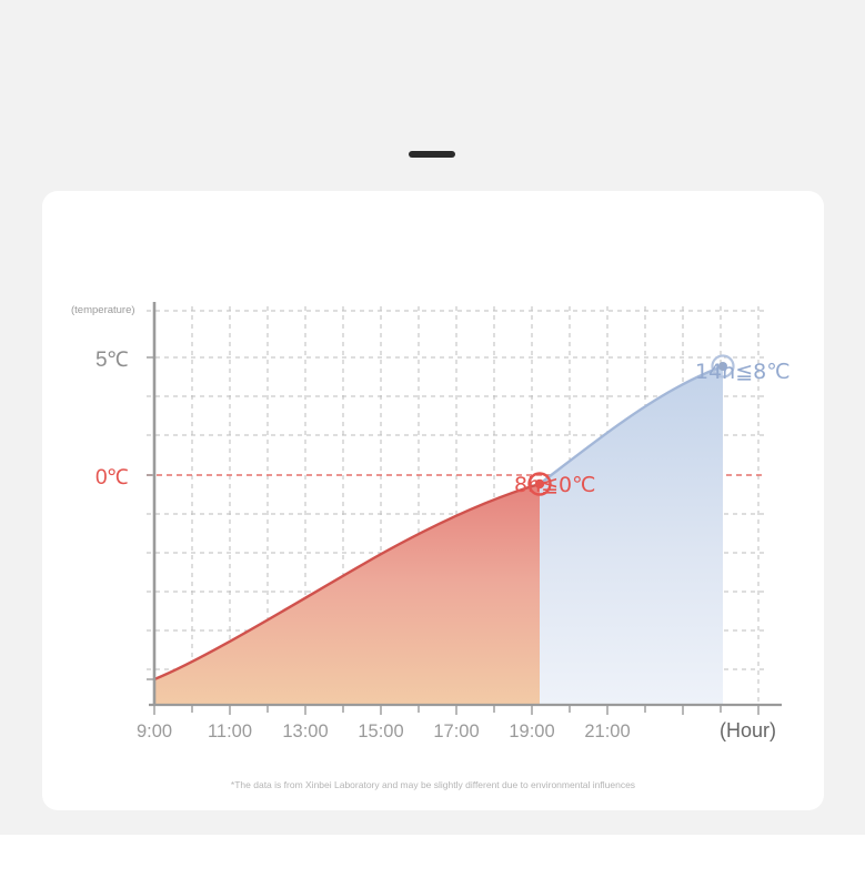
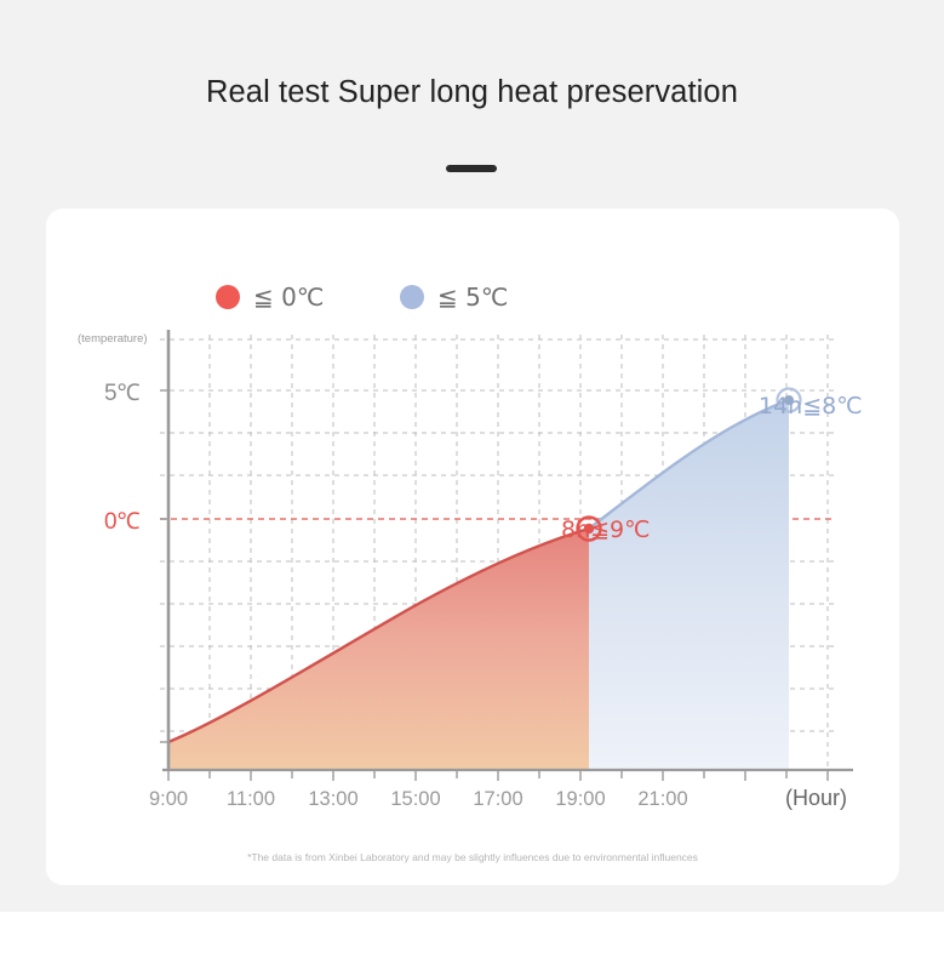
+ Real test Super long heat preservation
+ ≦ 0℃
+ ≦ 5℃
  (temperature)
  5℃
  0℃
  9:00
  11:00
  13:00
  15:00
  17:00
  19:00
  21:00
  (Hour)
- 8h≦0℃
+ 8h≦9℃
  14h≦8℃
- *The data is from Xinbei Laboratory and may be slightly different due to environmental influences
+ *The data is from Xinbei Laboratory and may be slightly influences due to environmental influences
